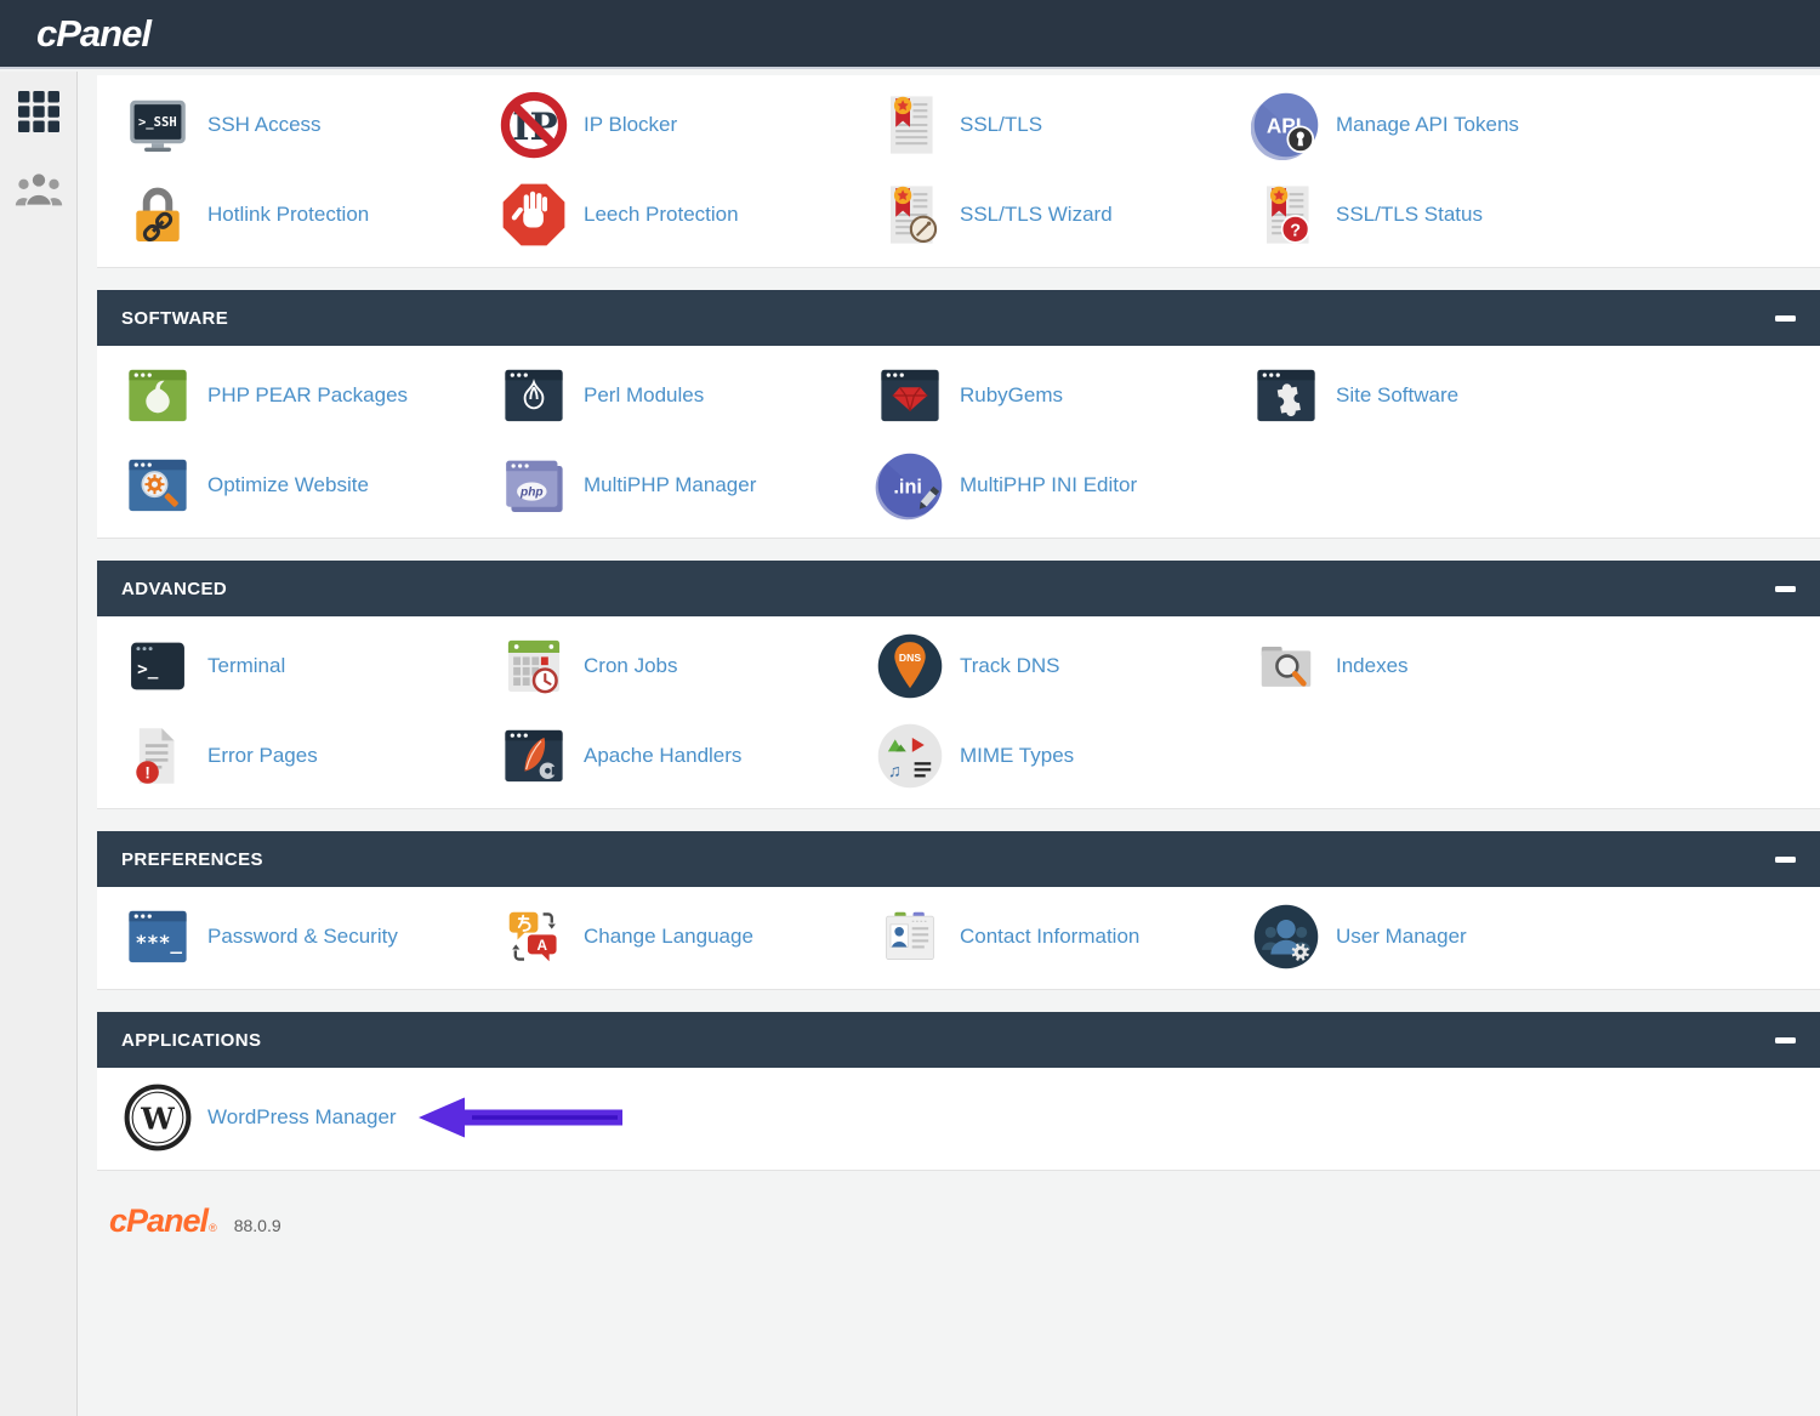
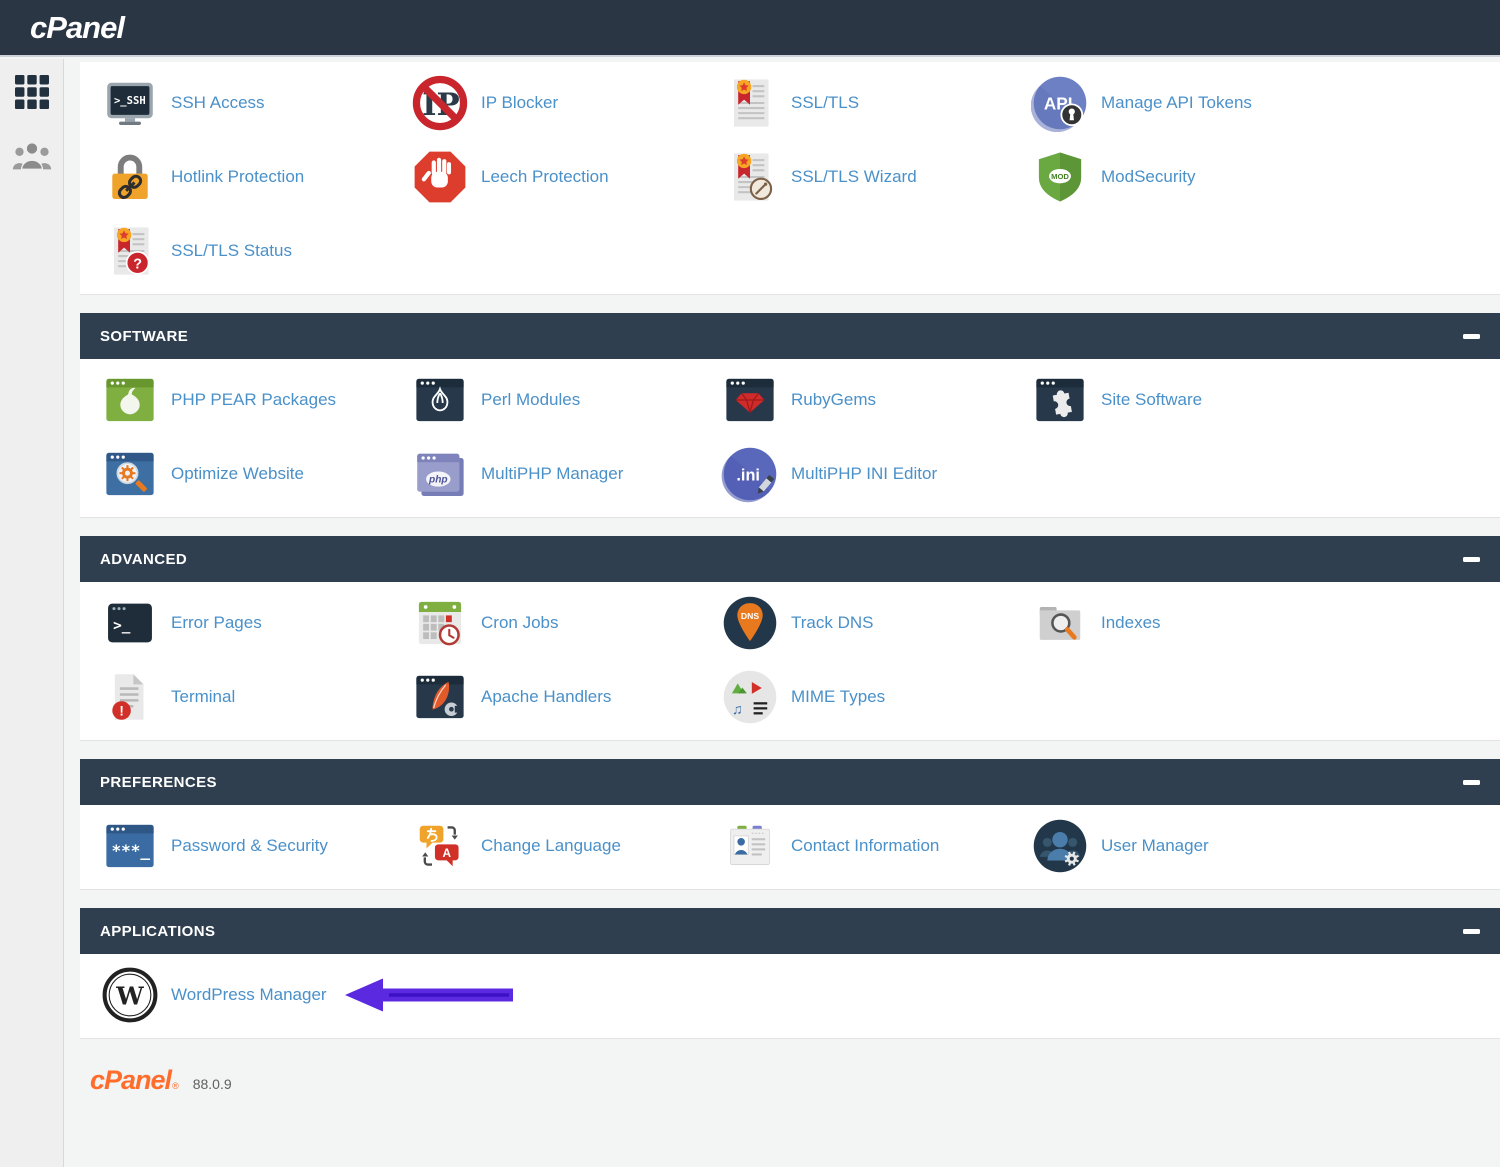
  cPanel
  >_SSH
  SSH Access
  IP
  IP Blocker
  SSL/TLS
  API
  Manage API Tokens
  Hotlink Protection
  Leech Protection
  SSL/TLS Wizard
+ MOD
+ ModSecurity
  ?
  SSL/TLS Status
  SOFTWARE
  PHP PEAR Packages
  Perl Modules
  RubyGems
  Site Software
  Optimize Website
  php
  MultiPHP Manager
  .ini
  MultiPHP INI Editor
  ADVANCED
  >_
- Terminal
+ Error Pages
  Cron Jobs
  DNS
  Track DNS
  Indexes
  !
- Error Pages
+ Terminal
  Apache Handlers
  ♫
  MIME Types
  PREFERENCES
  ***_
  Password & Security
  A
  Change Language
  Contact Information
  User Manager
  APPLICATIONS
  W
  WordPress Manager
  cPanel
  ®
  88.0.9
